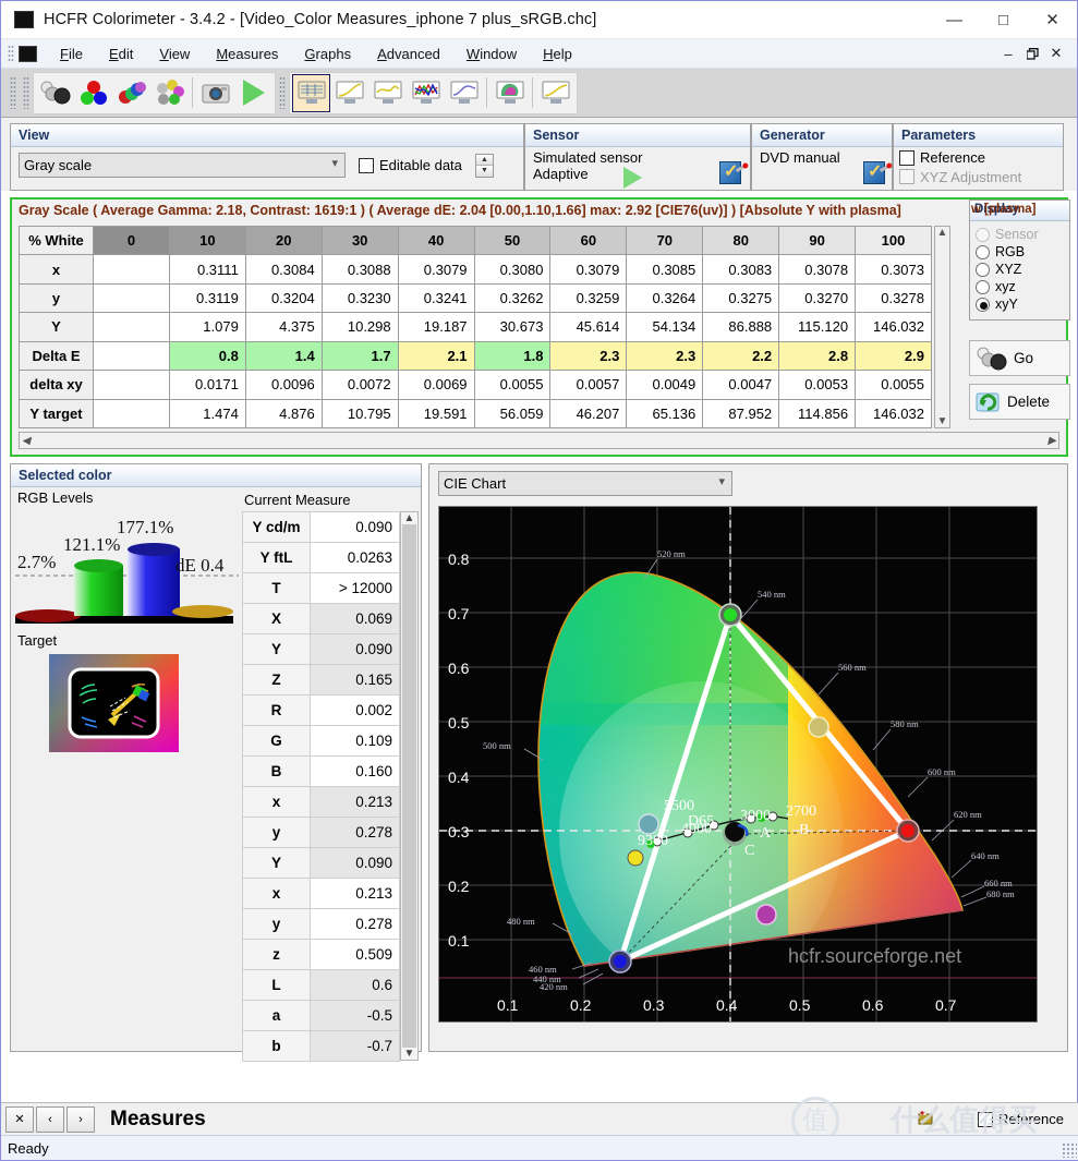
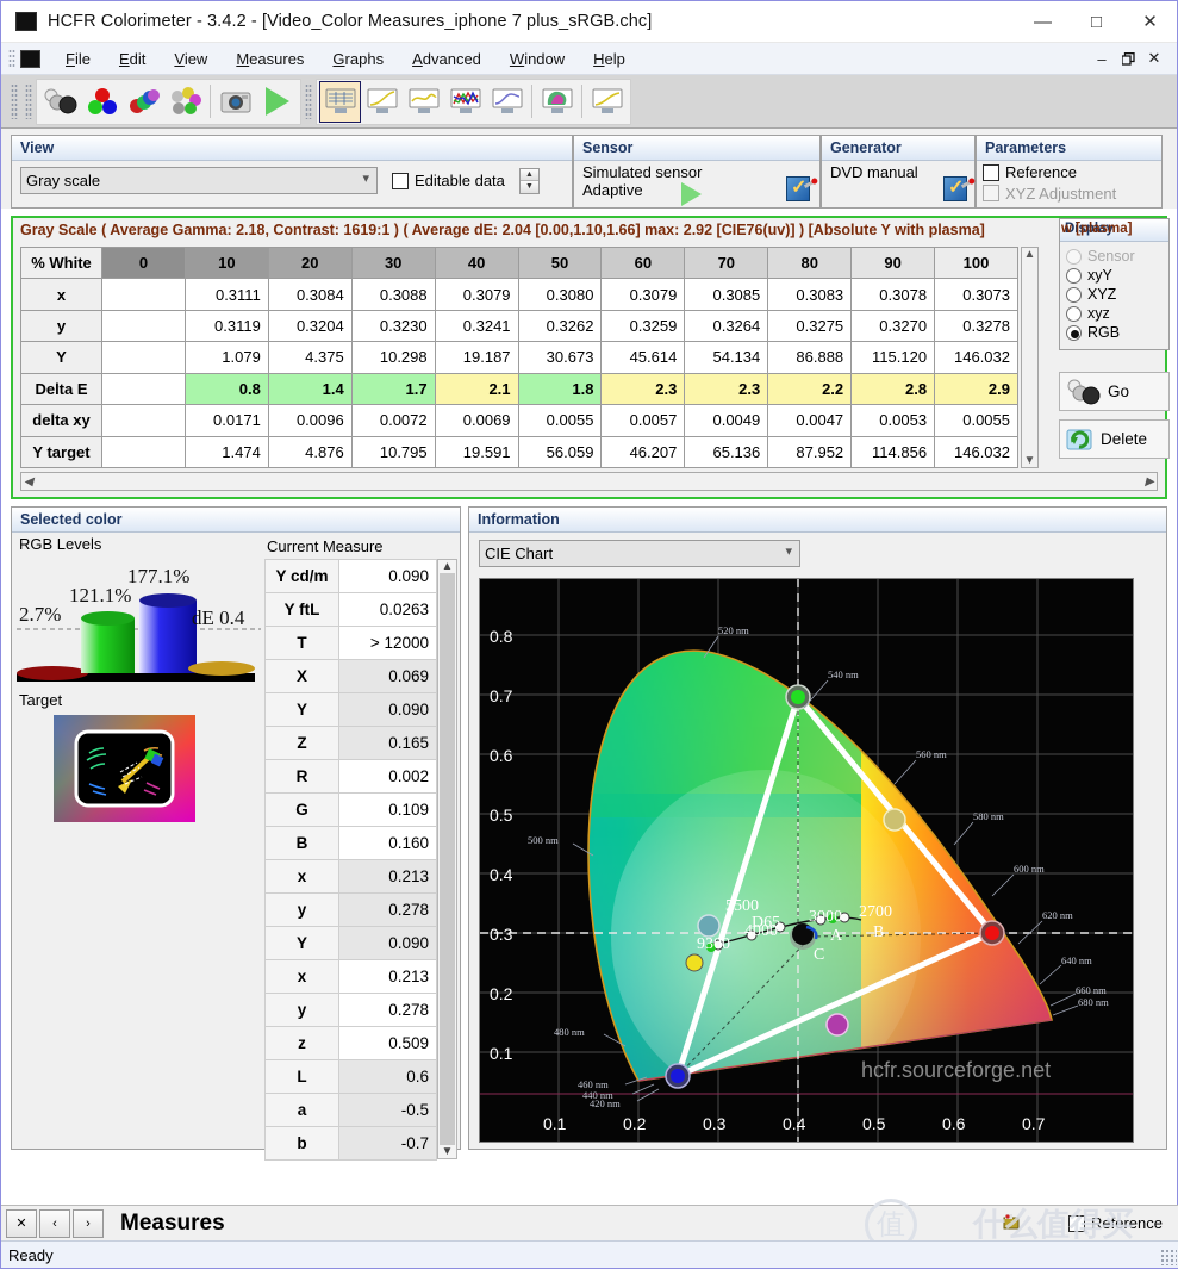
  HCFR Colorimeter - 3.4.2 - [Video_Color Measures_iphone 7 plus_sRGB.chc]
  —
  □
  ✕
  File
  Edit
  View
  Measures
  Graphs
  Advanced
  Window
  Help
  –
  ✕
  View
  Gray scale
  Editable data
  Sensor
  Simulated sensor
  Adaptive
  Generator
  DVD manual
  Parameters
  Reference
  XYZ Adjustment
  Gray Scale ( Average Gamma: 2.18, Contrast: 1619:1 ) ( Average dE: 2.04 [0.00,1.10,1.66] max: 2.92 [CIE76(uv)] ) [Absolute Y with plasma]
  % White	0	10	20	30	40	50	60	70	80	90	100
  x		0.3111	0.3084	0.3088	0.3079	0.3080	0.3079	0.3085	0.3083	0.3078	0.3073
  y		0.3119	0.3204	0.3230	0.3241	0.3262	0.3259	0.3264	0.3275	0.3270	0.3278
  Y		1.079	4.375	10.298	19.187	30.673	45.614	54.134	86.888	115.120	146.032
  Delta E		0.8	1.4	1.7	2.1	1.8	2.3	2.3	2.2	2.8	2.9
  delta xy		0.0171	0.0096	0.0072	0.0069	0.0055	0.0057	0.0049	0.0047	0.0053	0.0055
  Y target		1.474	4.876	10.795	19.591	56.059	46.207	65.136	87.952	114.856	146.032
  ▲
  ▼
  ◀
  ▶
  Display
  w [plasma]
  Sensor
- RGB
+ xyY
  XYZ
  xyz
- xyY
+ RGB
  Go
  Delete
  Selected color
  RGB Levels
  2.7%
  121.1%
  177.1%
  dE 0.4
  Target
  Current Measure
  Y cd/m	0.090
  Y ftL	0.0263
  T	> 12000
  X	0.069
  Y	0.090
  Z	0.165
  R	0.002
  G	0.109
  B	0.160
  x	0.213
  y	0.278
  Y	0.090
  x	0.213
  y	0.278
  z	0.509
  L	0.6
  a	-0.5
  b	-0.7
  ▲
  ▼
+ Information
  CIE Chart
  520 nm
  540 nm
  560 nm
  580 nm
  600 nm
  620 nm
  640 nm
  660 nm
  680 nm
  500 nm
  480 nm
  460 nm
  440 nm
  420 nm
  2700
  3000
  4000
  5500
  D65
  9300
  A
  B
  C
  0.8
  0.7
  0.6
  0.5
  0.4
  0.3
  0.2
  0.1
  0.1
  0.2
  0.3
  0.4
  0.5
  0.6
  0.7
  hcfr.sourceforge.net
  ✕
  ‹
  ›
  Measures
  Reference
  值
  什么值得买
  Ready
